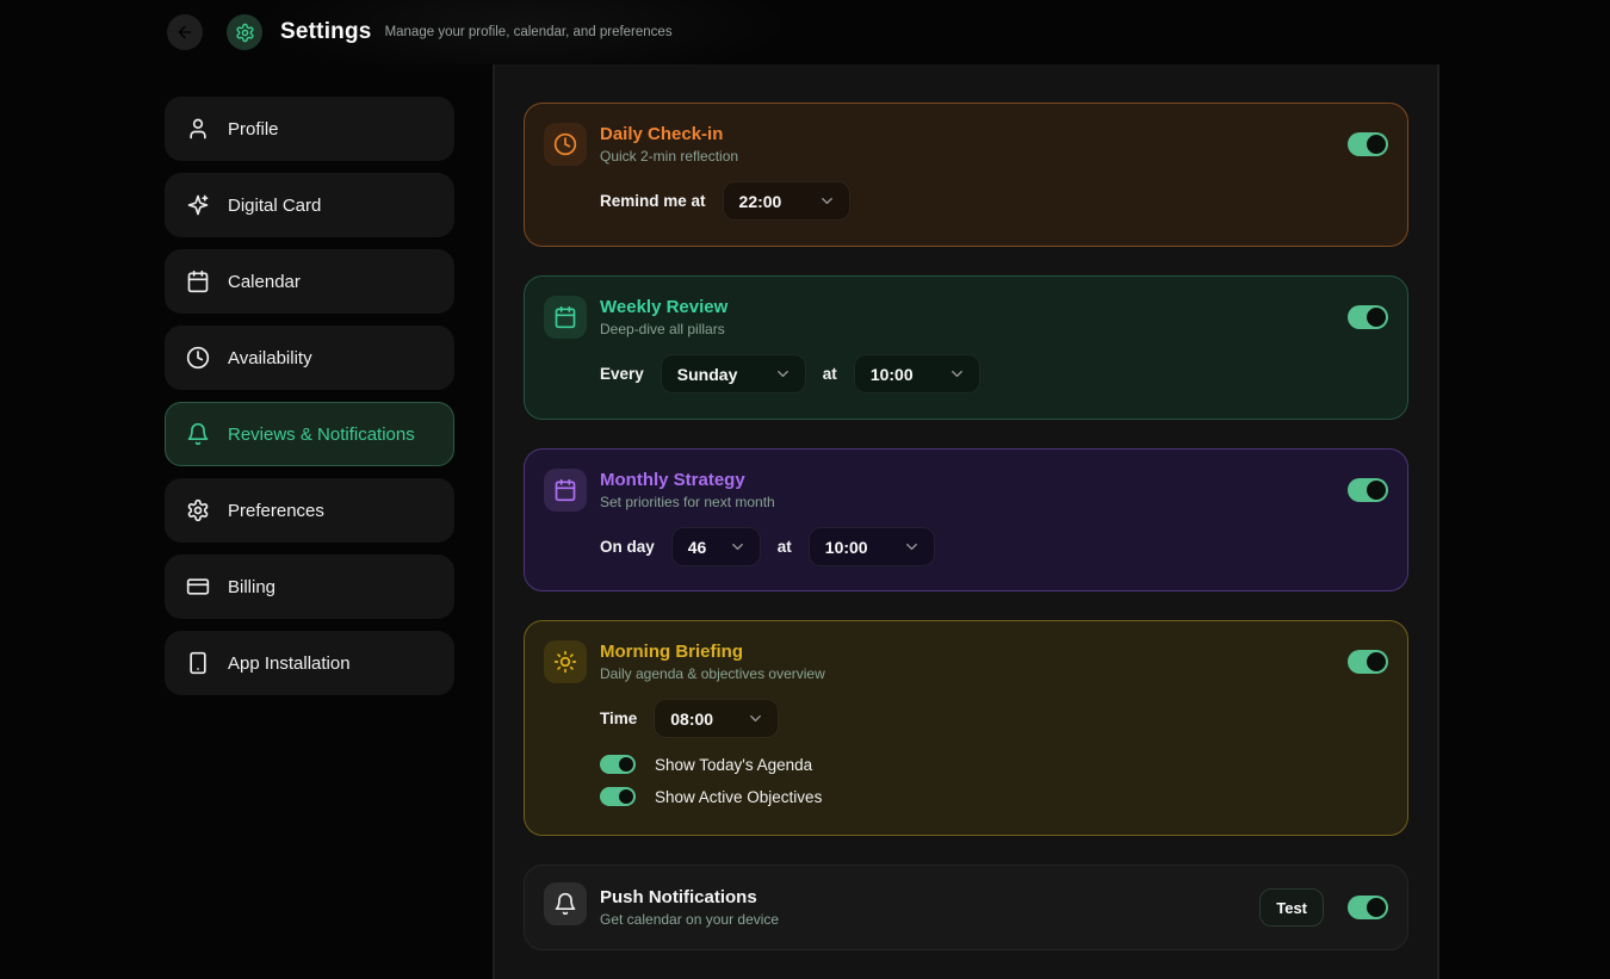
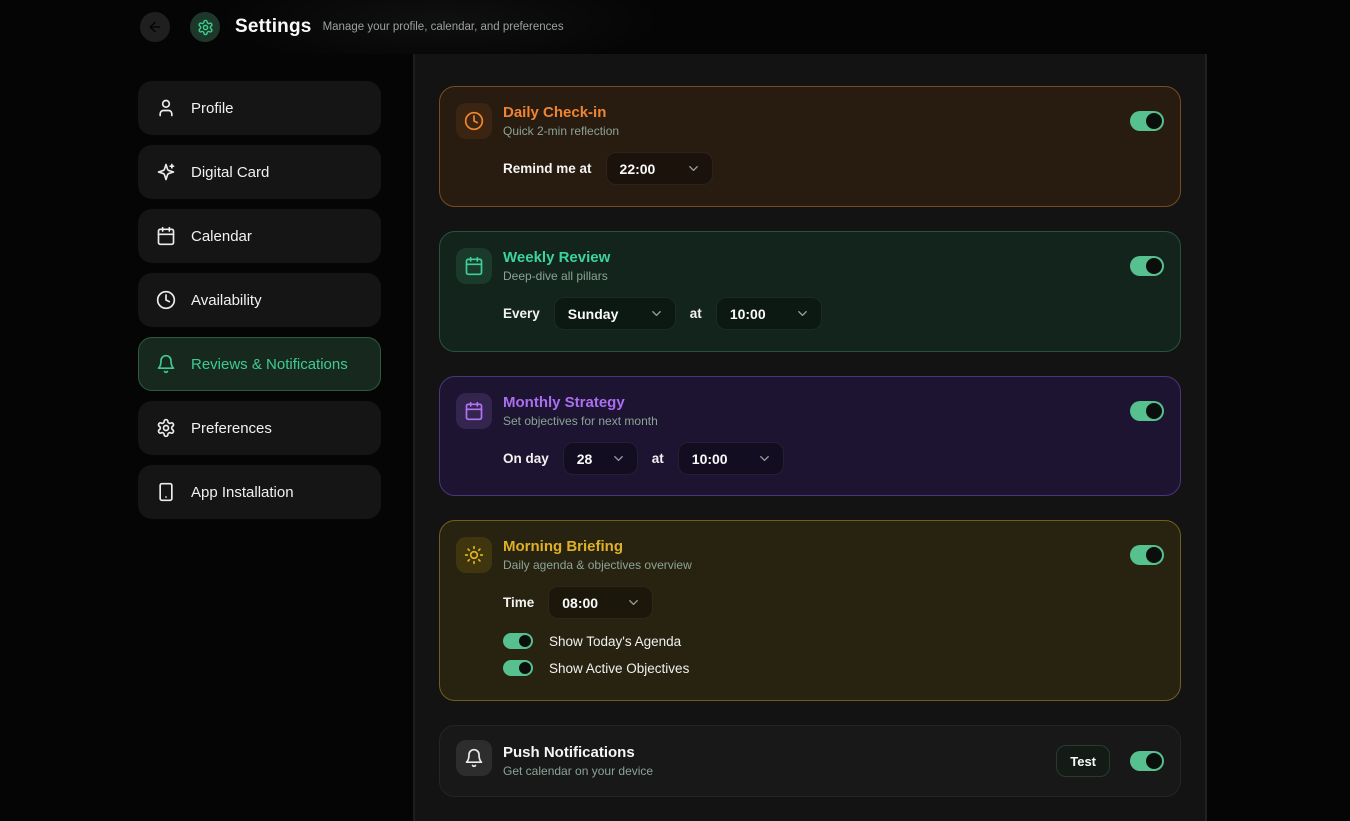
  Settings
  Manage your profile, calendar, and preferences
  Profile
  Digital Card
  Calendar
  Availability
  Reviews & Notifications
  Preferences
- Billing
  App Installation
  Daily Check-in
  Quick 2-min reflection
  Remind me at
  22:00
  Weekly Review
  Deep-dive all pillars
  Every
  Sunday
  at
  10:00
  Monthly Strategy
- Set priorities for next month
+ Set objectives for next month
  On day
- 46
+ 28
  at
  10:00
  Morning Briefing
  Daily agenda & objectives overview
  Time
  08:00
  Show Today's Agenda
  Show Active Objectives
  Push Notifications
  Get calendar on your device
  Test
